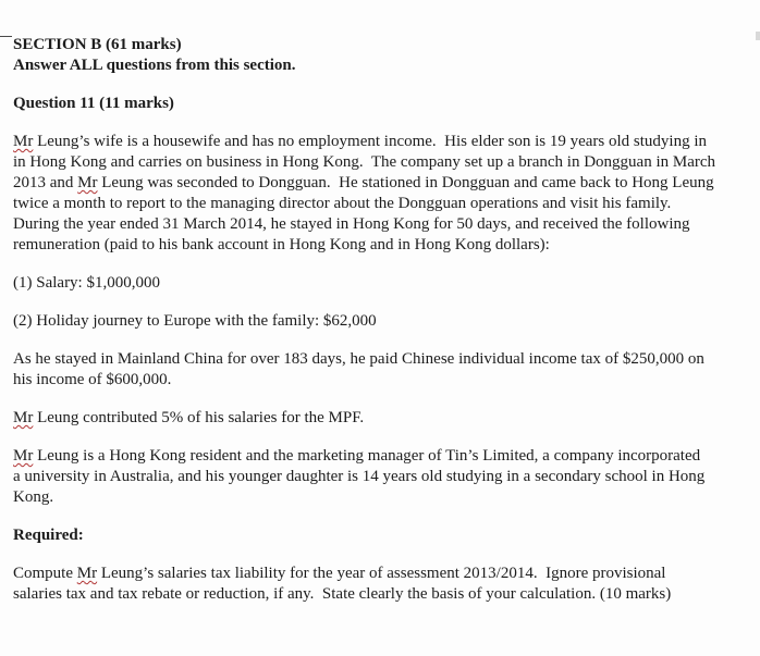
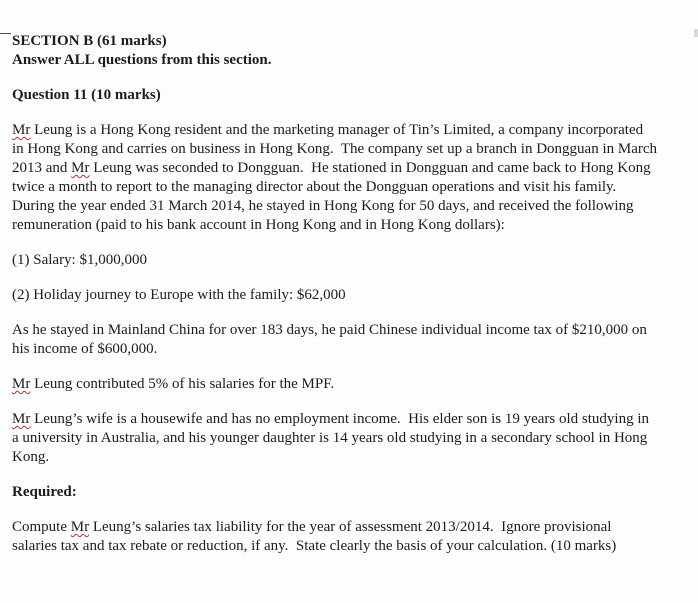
  SECTION B (61 marks)
  Answer ALL questions from this section.
- Question 11 (11 marks)
+ Question 11 (10 marks)
- Mr Leung’s wife is a housewife and has no employment income. His elder son is 19 years old studying in
+ Mr Leung is a Hong Kong resident and the marketing manager of Tin’s Limited, a company incorporated
  in Hong Kong and carries on business in Hong Kong. The company set up a branch in Dongguan in March
- 2013 and Mr Leung was seconded to Dongguan. He stationed in Dongguan and came back to Hong Leung
+ 2013 and Mr Leung was seconded to Dongguan. He stationed in Dongguan and came back to Hong Kong
  twice a month to report to the managing director about the Dongguan operations and visit his family.
  During the year ended 31 March 2014, he stayed in Hong Kong for 50 days, and received the following
  remuneration (paid to his bank account in Hong Kong and in Hong Kong dollars):
  (1) Salary: $1,000,000
  (2) Holiday journey to Europe with the family: $62,000
- As he stayed in Mainland China for over 183 days, he paid Chinese individual income tax of $250,000 on
+ As he stayed in Mainland China for over 183 days, he paid Chinese individual income tax of $210,000 on
  his income of $600,000.
  Mr Leung contributed 5% of his salaries for the MPF.
- Mr Leung is a Hong Kong resident and the marketing manager of Tin’s Limited, a company incorporated
+ Mr Leung’s wife is a housewife and has no employment income. His elder son is 19 years old studying in
  a university in Australia, and his younger daughter is 14 years old studying in a secondary school in Hong
  Kong.
  Required:
  Compute Mr Leung’s salaries tax liability for the year of assessment 2013/2014. Ignore provisional
  salaries tax and tax rebate or reduction, if any. State clearly the basis of your calculation. (10 marks)
